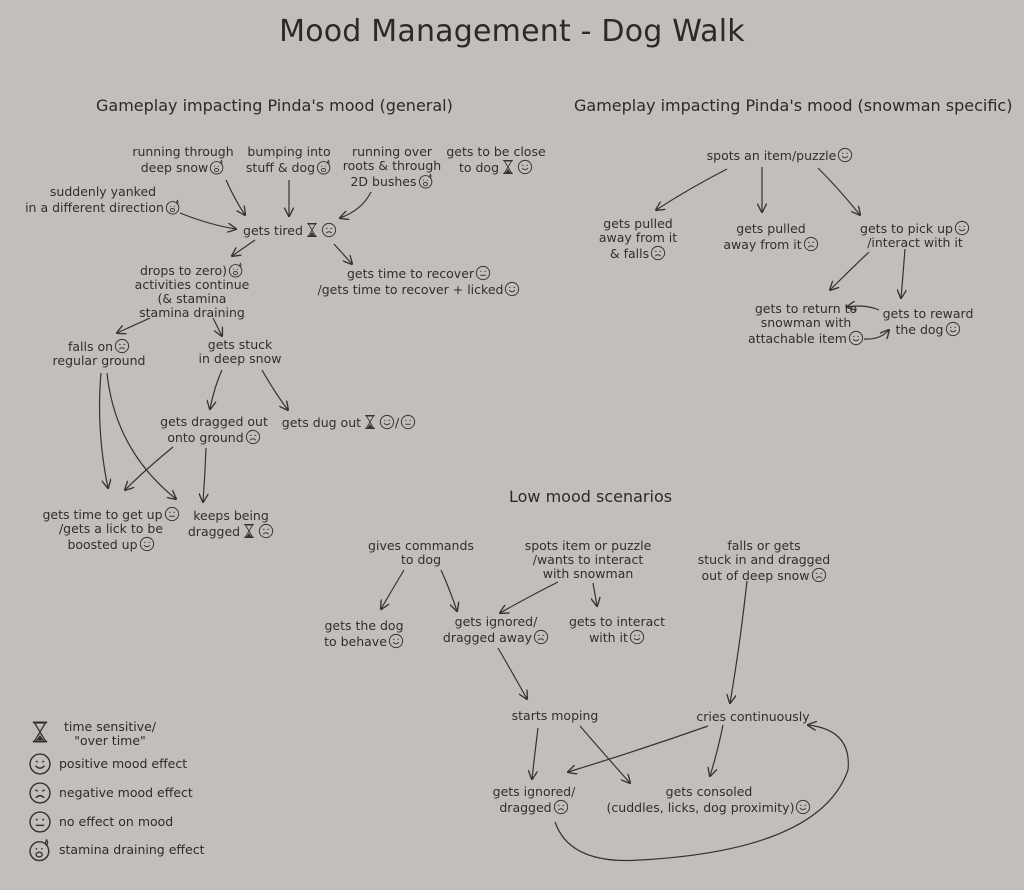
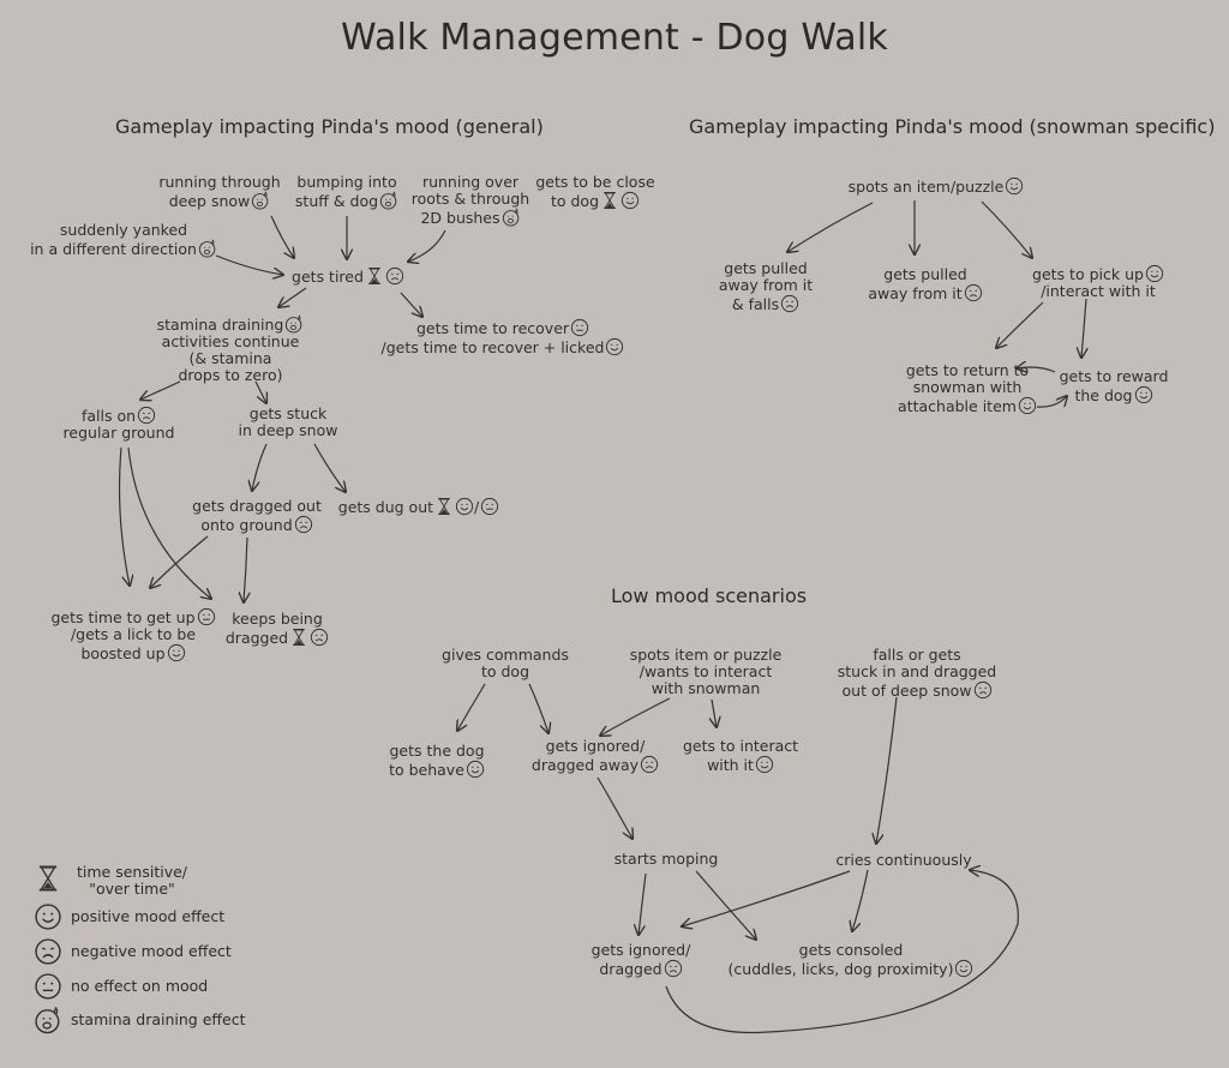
- Mood Management - Dog Walk
+ Walk Management - Dog Walk
  Gameplay impacting Pinda's mood (general)
  Gameplay impacting Pinda's mood (snowman specific)
  Low mood scenarios
  running through
  deep snow
  bumping into
  stuff & dog
  running over
  roots & through
  2D bushes
  gets to be close
  to dog
  suddenly yanked
  in a different direction
  gets tired
- drops to zero)
+ stamina draining
  activities continue
  (& stamina
- stamina draining
+ drops to zero)
  gets time to recover
  /gets time to recover + licked
  falls on
  regular ground
  gets stuck
  in deep snow
  gets dragged out
  onto ground
  gets dug out /
  gets time to get up
  /gets a lick to be
  boosted up
  keeps being
  dragged
  spots an item/puzzle
  gets pulled
  away from it
  & falls
  gets pulled
  away from it
  gets to pick up
  /interact with it
  gets to return to
  snowman with
  attachable item
  gets to reward
  the dog
  gives commands
  to dog
  spots item or puzzle
  /wants to interact
  with snowman
  falls or gets
  stuck in and dragged
  out of deep snow
  gets the dog
  to behave
  gets ignored/
  dragged away
  gets to interact
  with it
  starts moping
  cries continuously
  gets ignored/
  dragged
  gets consoled
  (cuddles, licks, dog proximity)
  time sensitive/
  "over time"
  positive mood effect
  negative mood effect
  no effect on mood
  stamina draining effect
